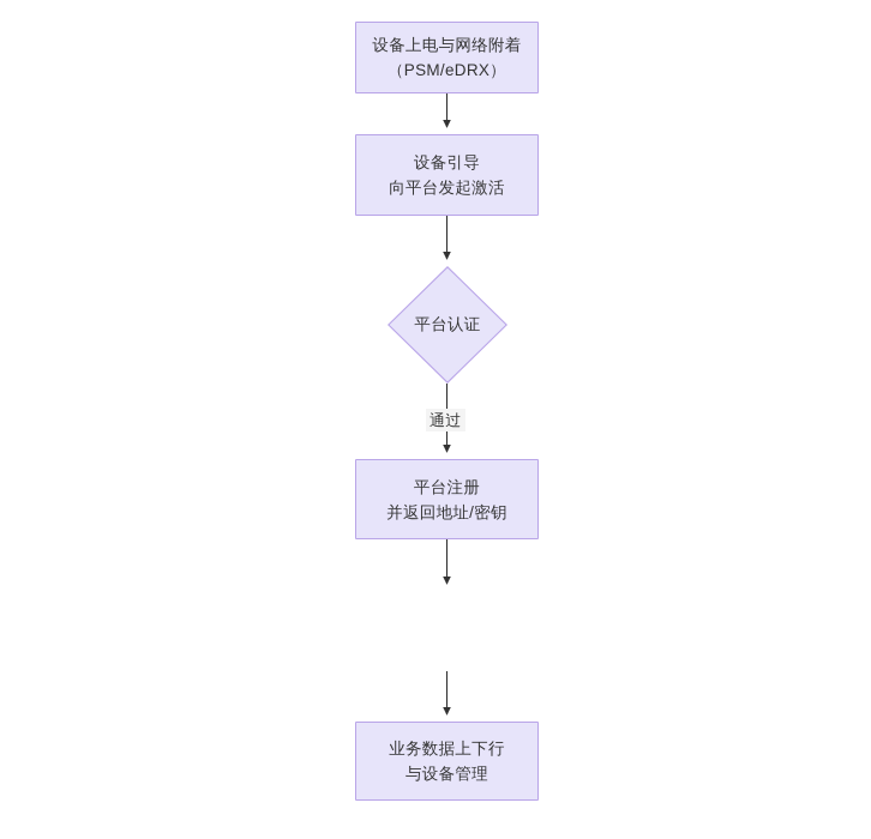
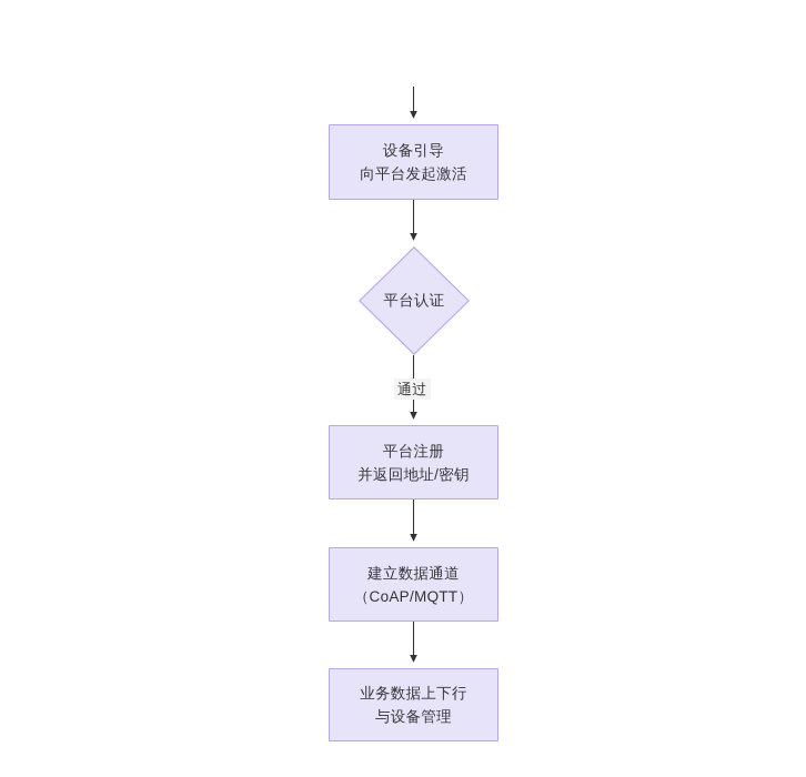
- 设备上电与网络附着
- （PSM/eDRX）
  设备引导
  向平台发起激活
  平台认证
  通过
  平台注册
  并返回地址/密钥
+ 建立数据通道
+ （CoAP/MQTT）
  业务数据上下行
  与设备管理
